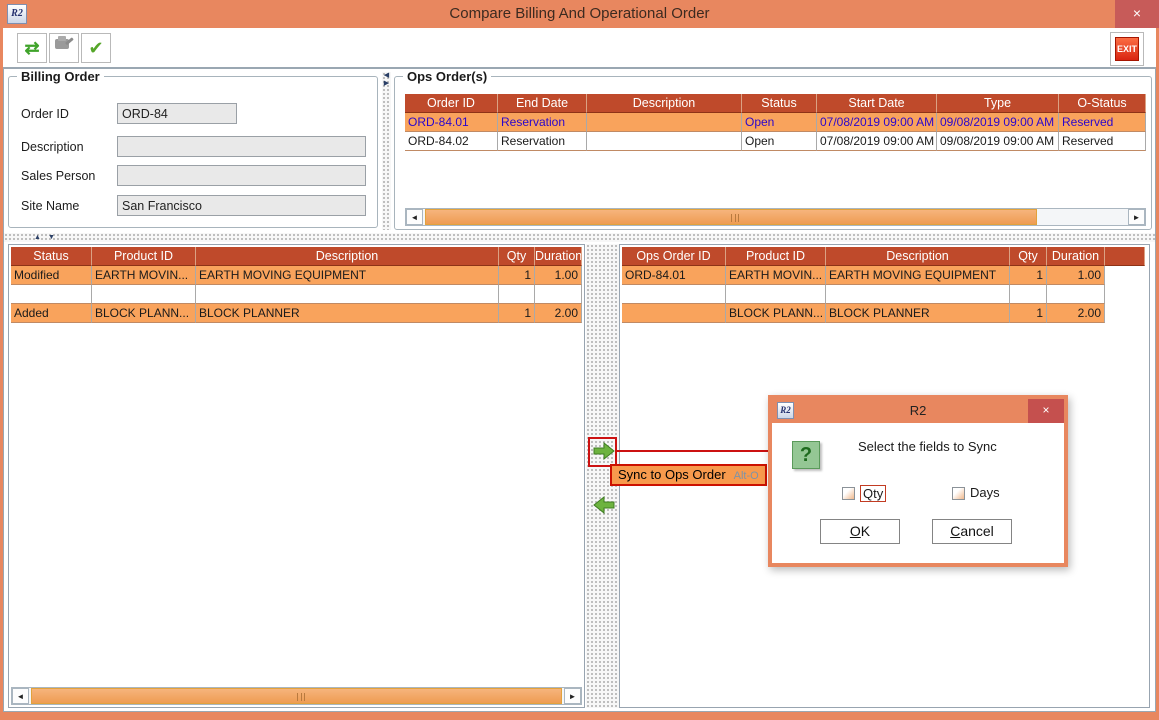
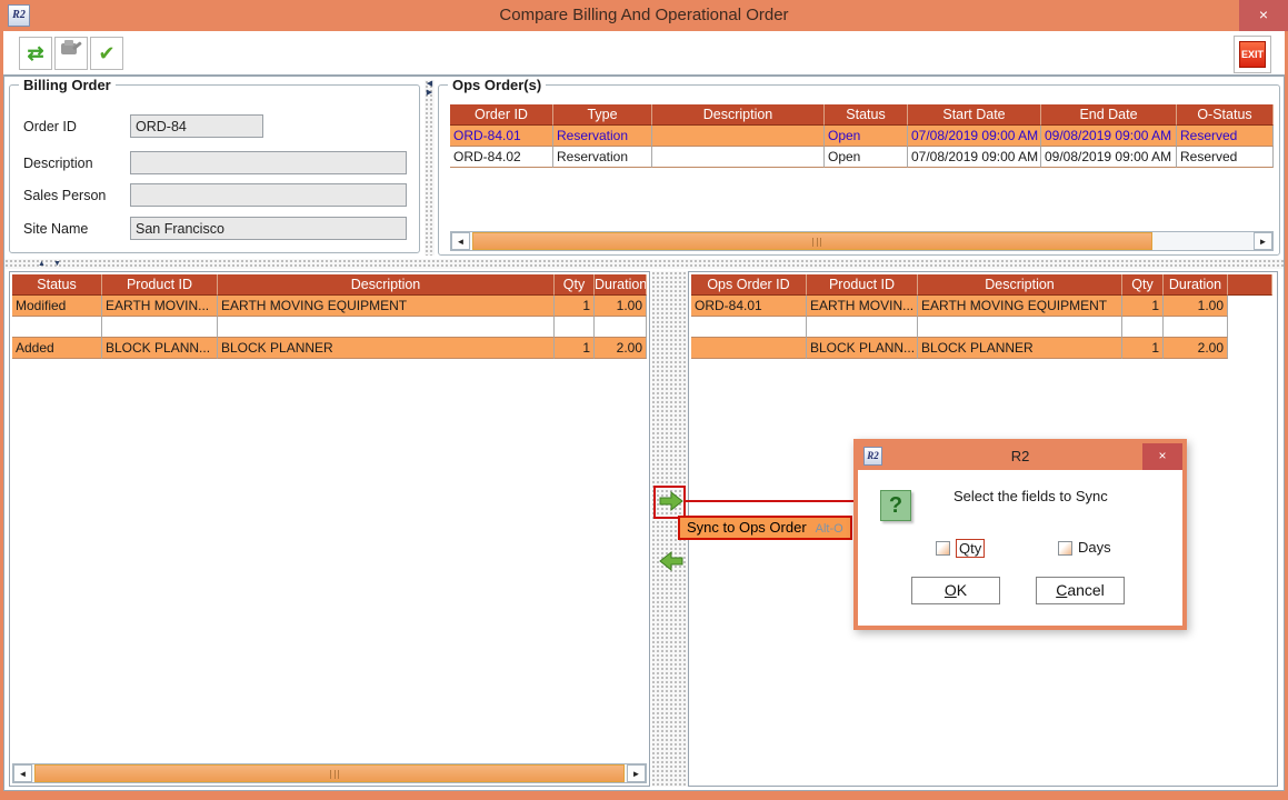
  R2
  Compare Billing And Operational Order
  ×
  ⇄
  ✔
  EXIT
  Billing Order
  Order ID
  ORD-84
  Description
  Sales Person
  Site Name
  San Francisco
  Ops Order(s)
  Order ID
- End Date
+ Type
  Description
  Status
  Start Date
- Type
+ End Date
  O-Status
  ORD-84.01
  Reservation
  Open
  07/08/2019 09:00 AM
  09/08/2019 09:00 AM
  Reserved
  ORD-84.02
  Reservation
  Open
  07/08/2019 09:00 AM
  09/08/2019 09:00 AM
  Reserved
  ◄
  ►
  Status
  Product ID
  Description
  Qty
  Duration
  Modified
  EARTH MOVIN...
  EARTH MOVING EQUIPMENT
  1
  1.00
  Added
  BLOCK PLANN...
  BLOCK PLANNER
  1
  2.00
  ◄
  ►
  Ops Order ID
  Product ID
  Description
  Qty
  Duration
  ORD-84.01
  EARTH MOVIN...
  EARTH MOVING EQUIPMENT
  1
  1.00
  BLOCK PLANN...
  BLOCK PLANNER
  1
  2.00
  Sync to Ops Order Alt-O
  R2
  R2
  ×
  ?
  Select the fields to Sync
  Qty
  Days
  OK
  Cancel
